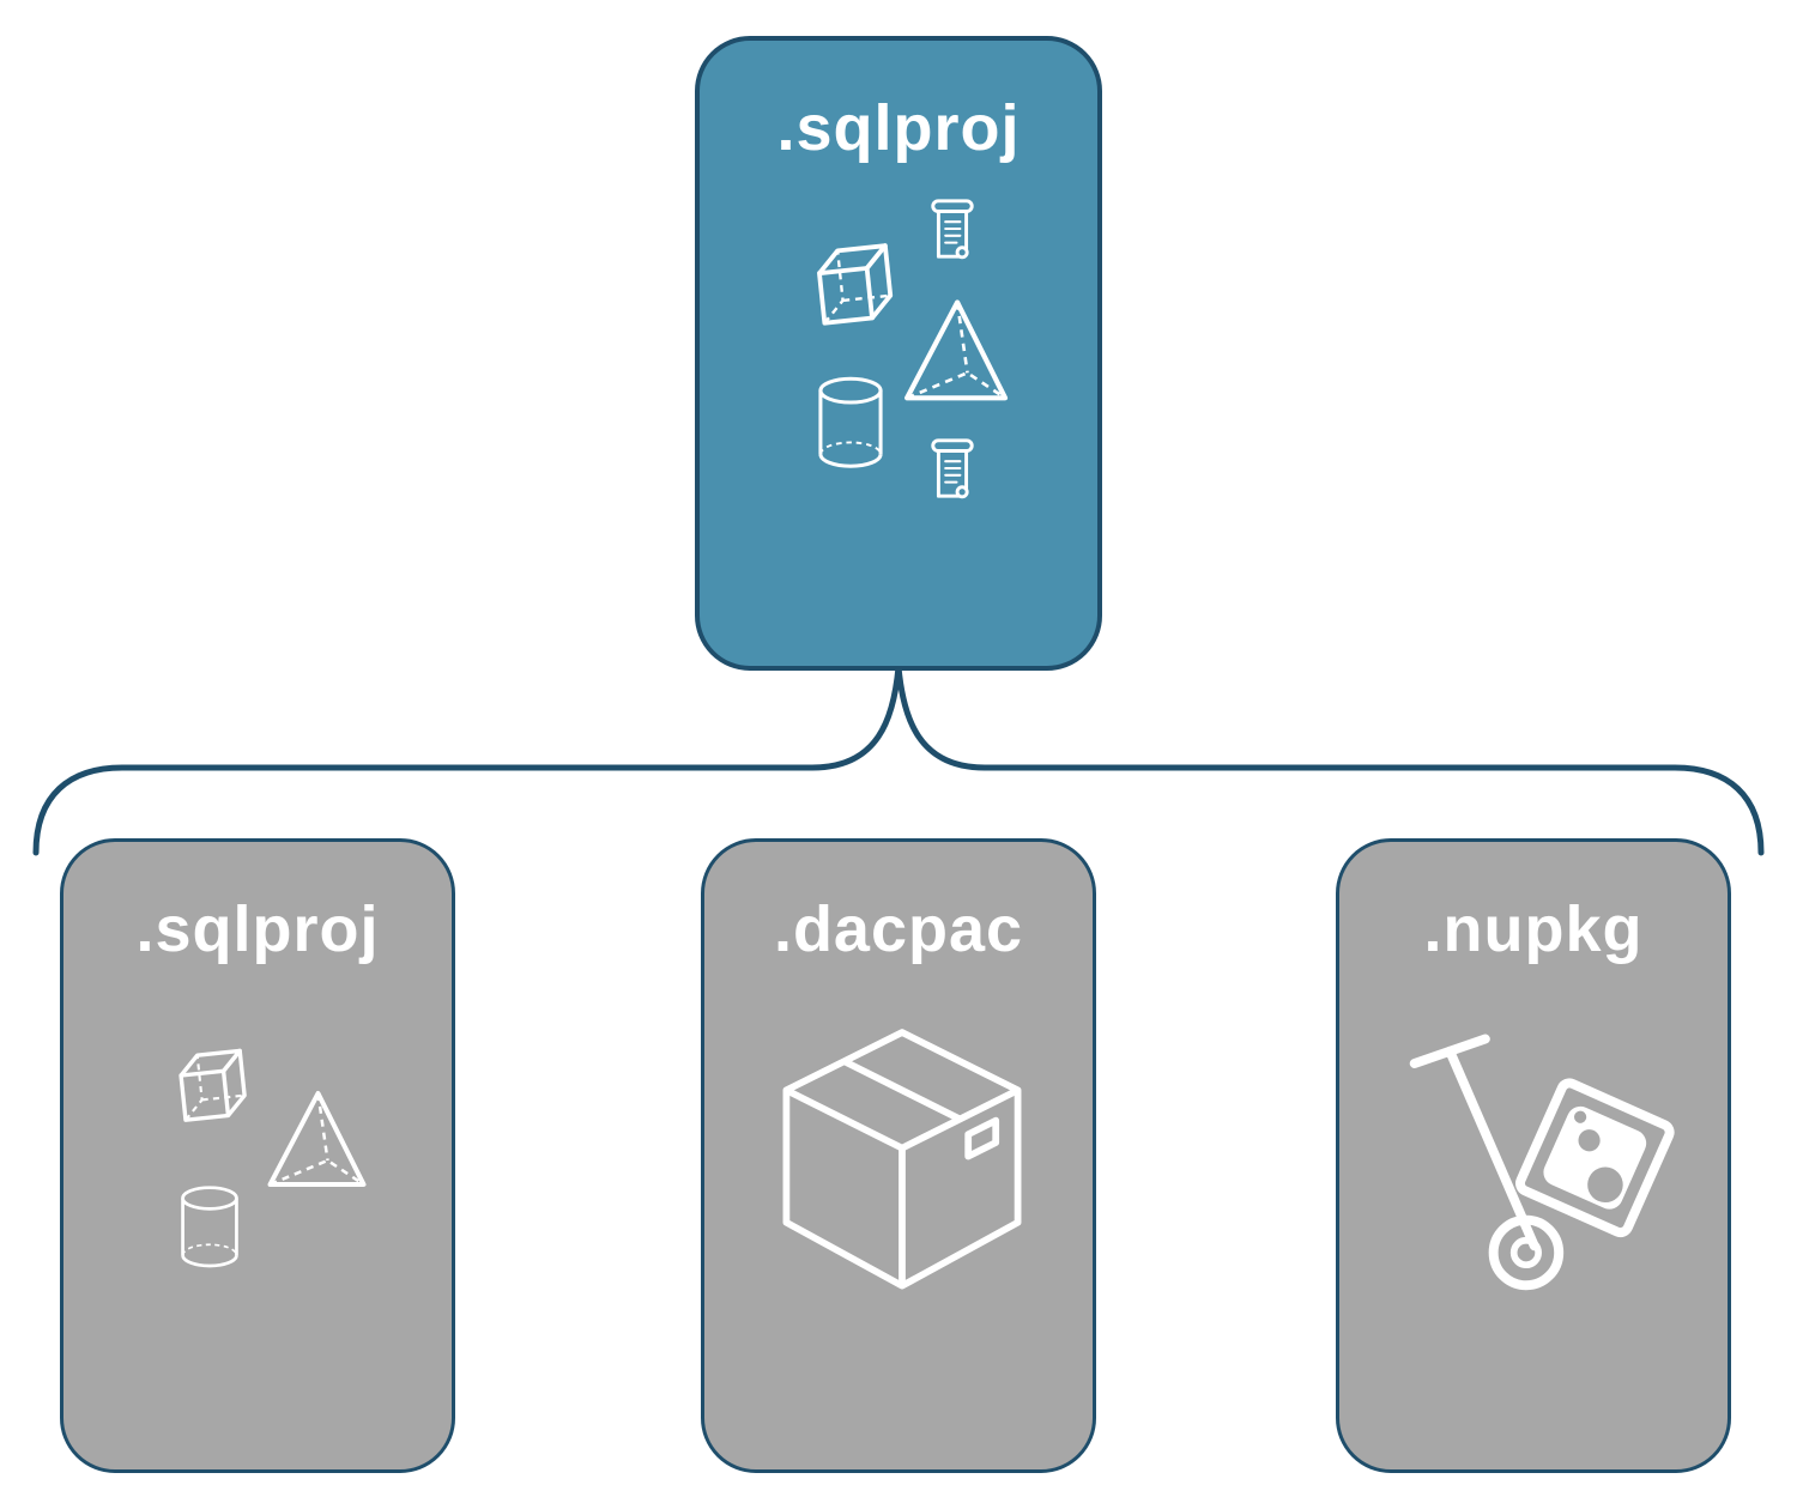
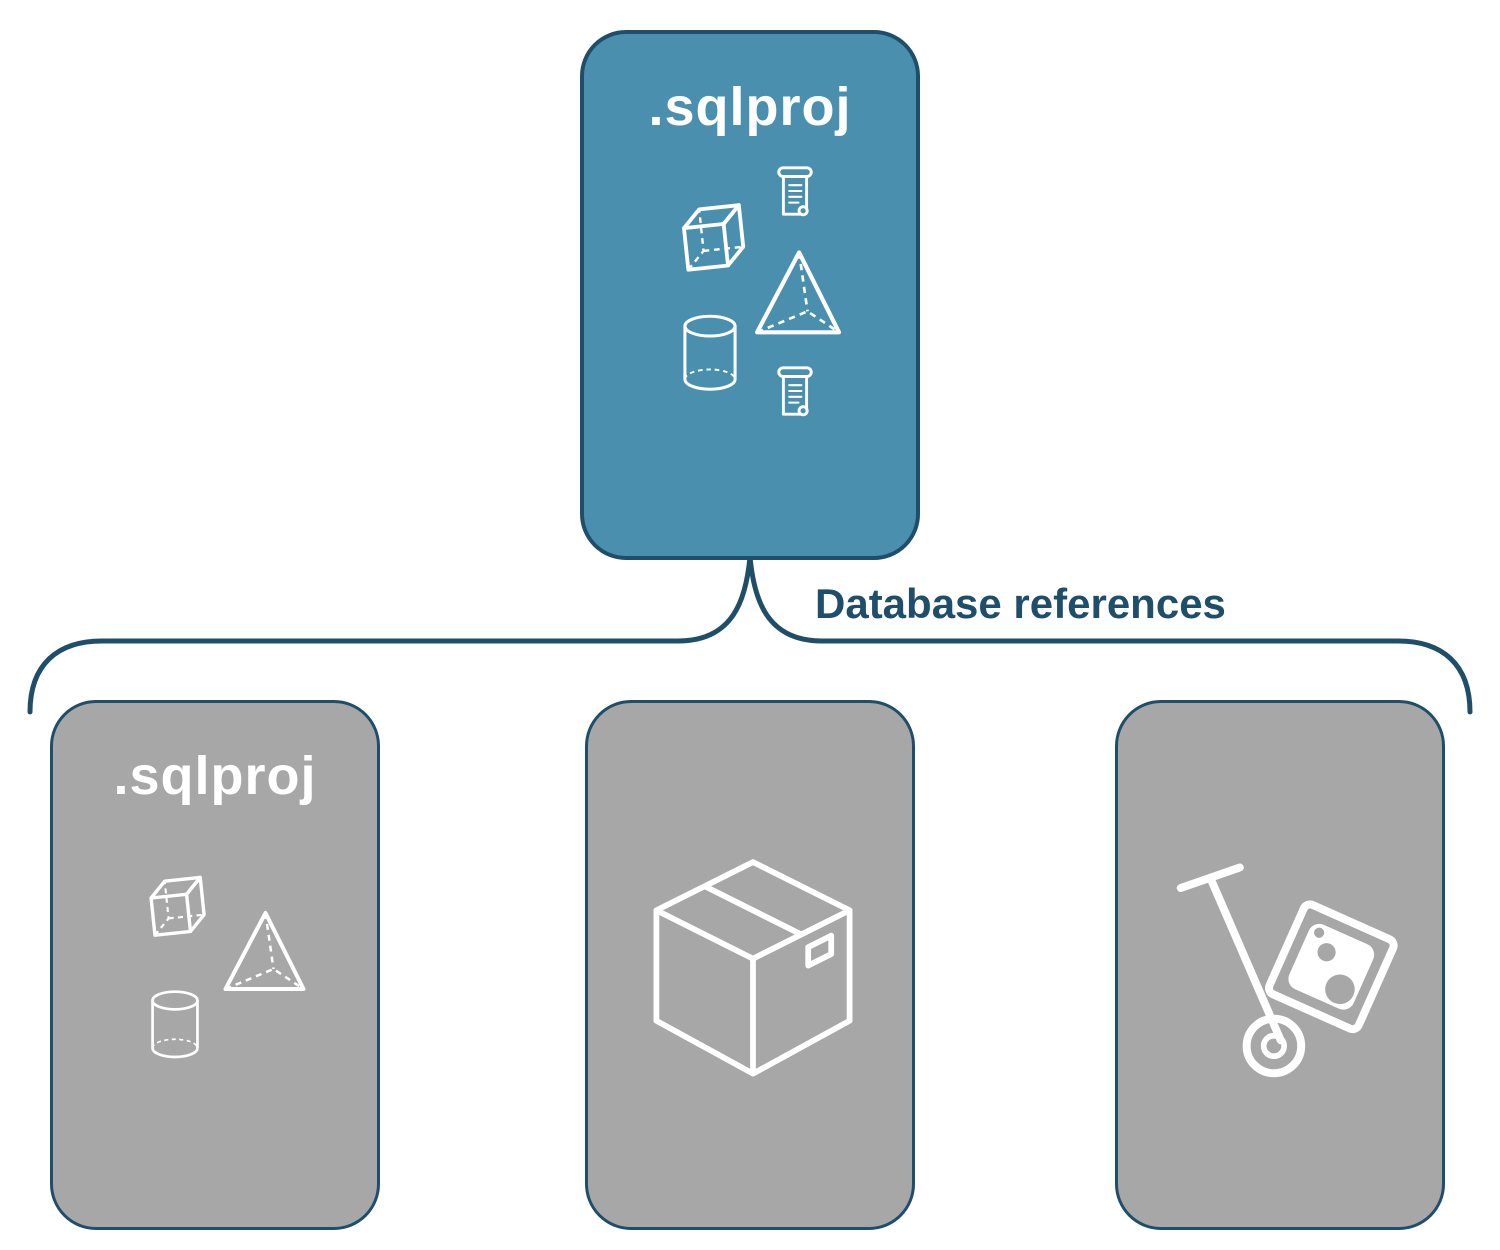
+ Database references
  .sqlproj
  .sqlproj
- .dacpac
- .nupkg
